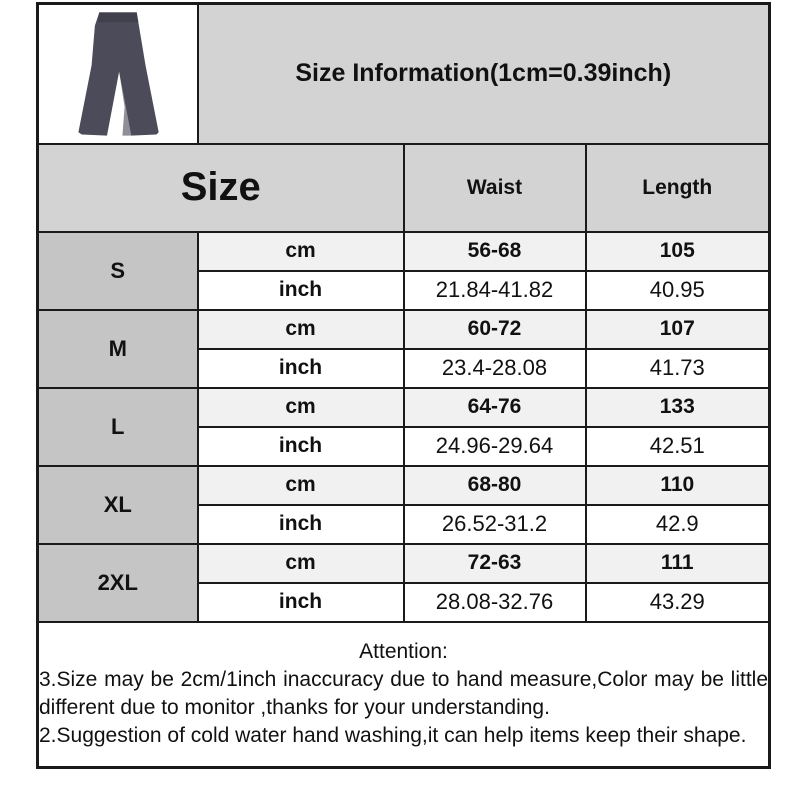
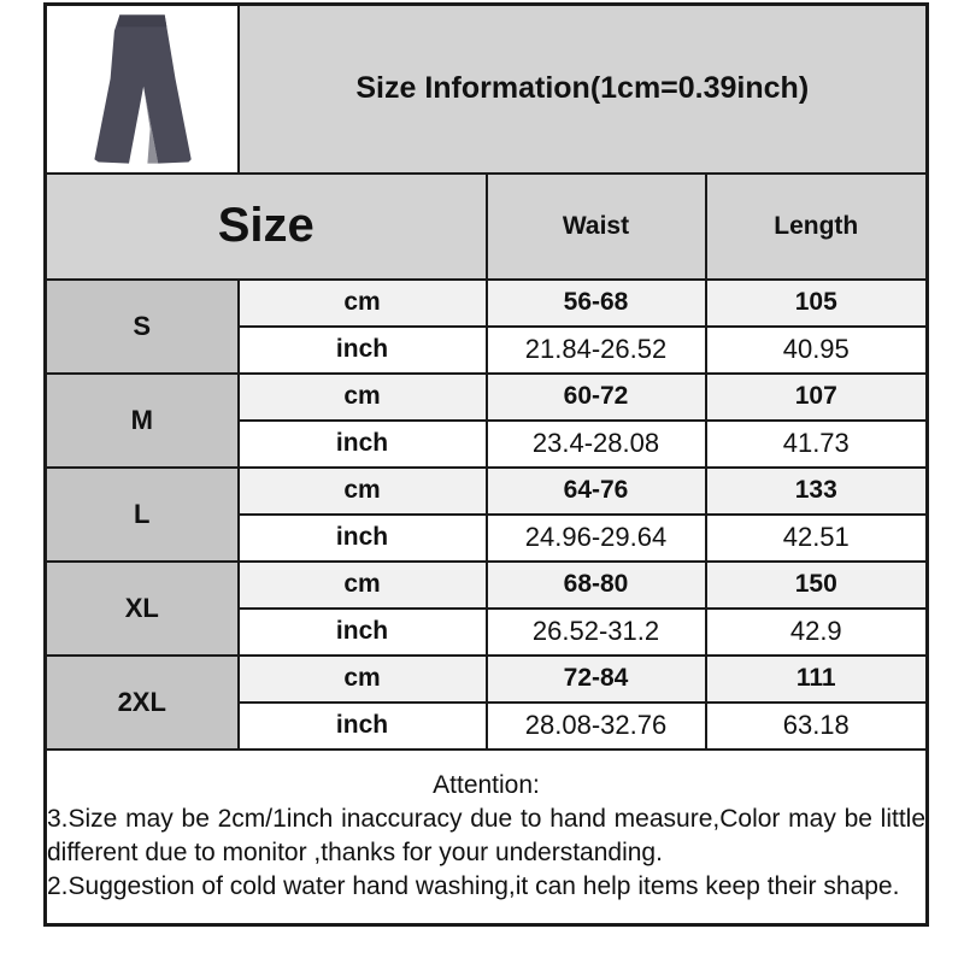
  	Size Information(1cm=0.39inch)
  Size	Waist	Length
  S	cm	56-68	105
- inch	21.84-41.82	40.95
+ inch	21.84-26.52	40.95
  M	cm	60-72	107
  inch	23.4-28.08	41.73
  L	cm	64-76	133
  inch	24.96-29.64	42.51
- XL	cm	68-80	110
+ XL	cm	68-80	150
  inch	26.52-31.2	42.9
- 2XL	cm	72-63	111
+ 2XL	cm	72-84	111
- inch	28.08-32.76	43.29
+ inch	28.08-32.76	63.18
  Attention: 3.Size may be 2cm/1inch inaccuracy due to hand measure,Color may be little different due to monitor ,thanks for your understanding. 2.Suggestion of cold water hand washing,it can help items keep their shape.
